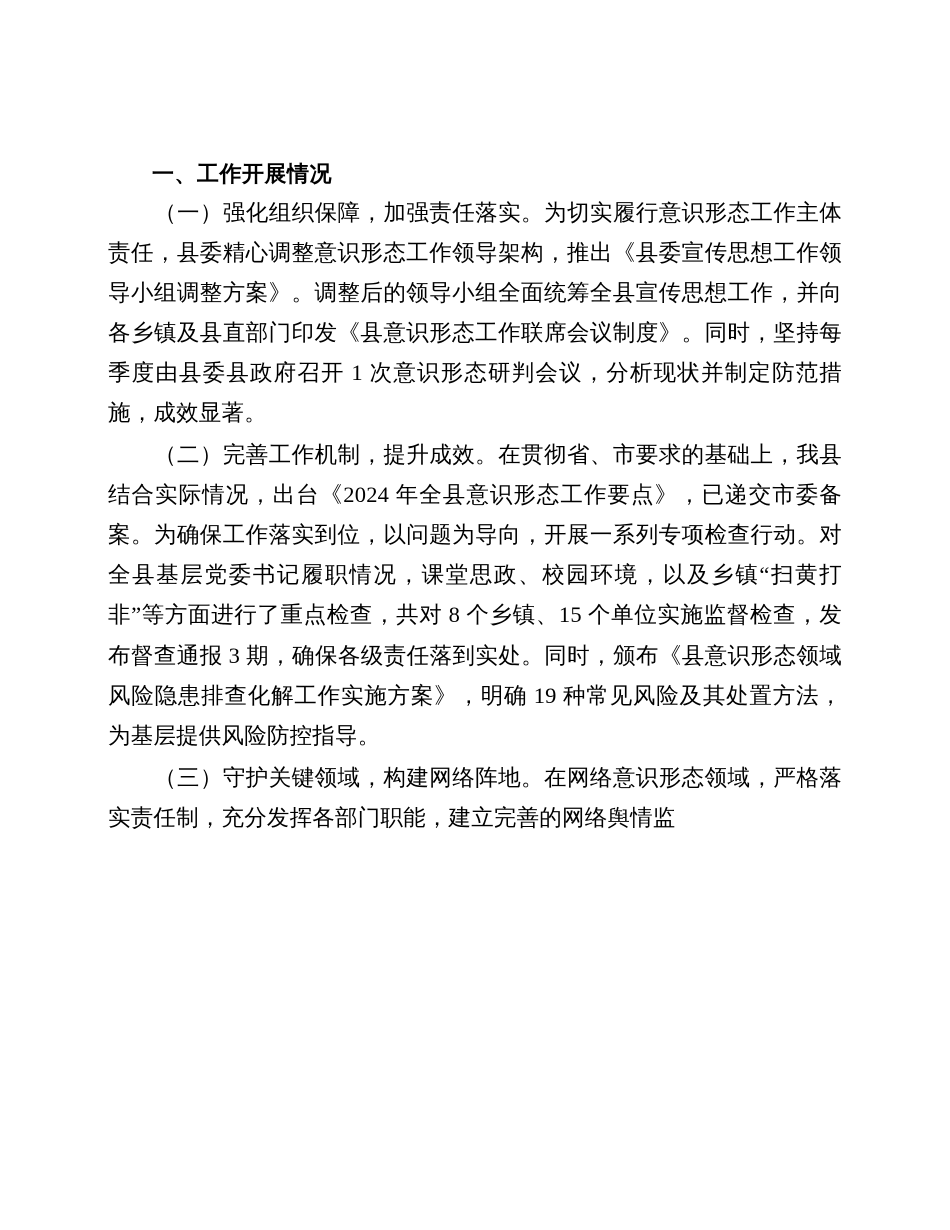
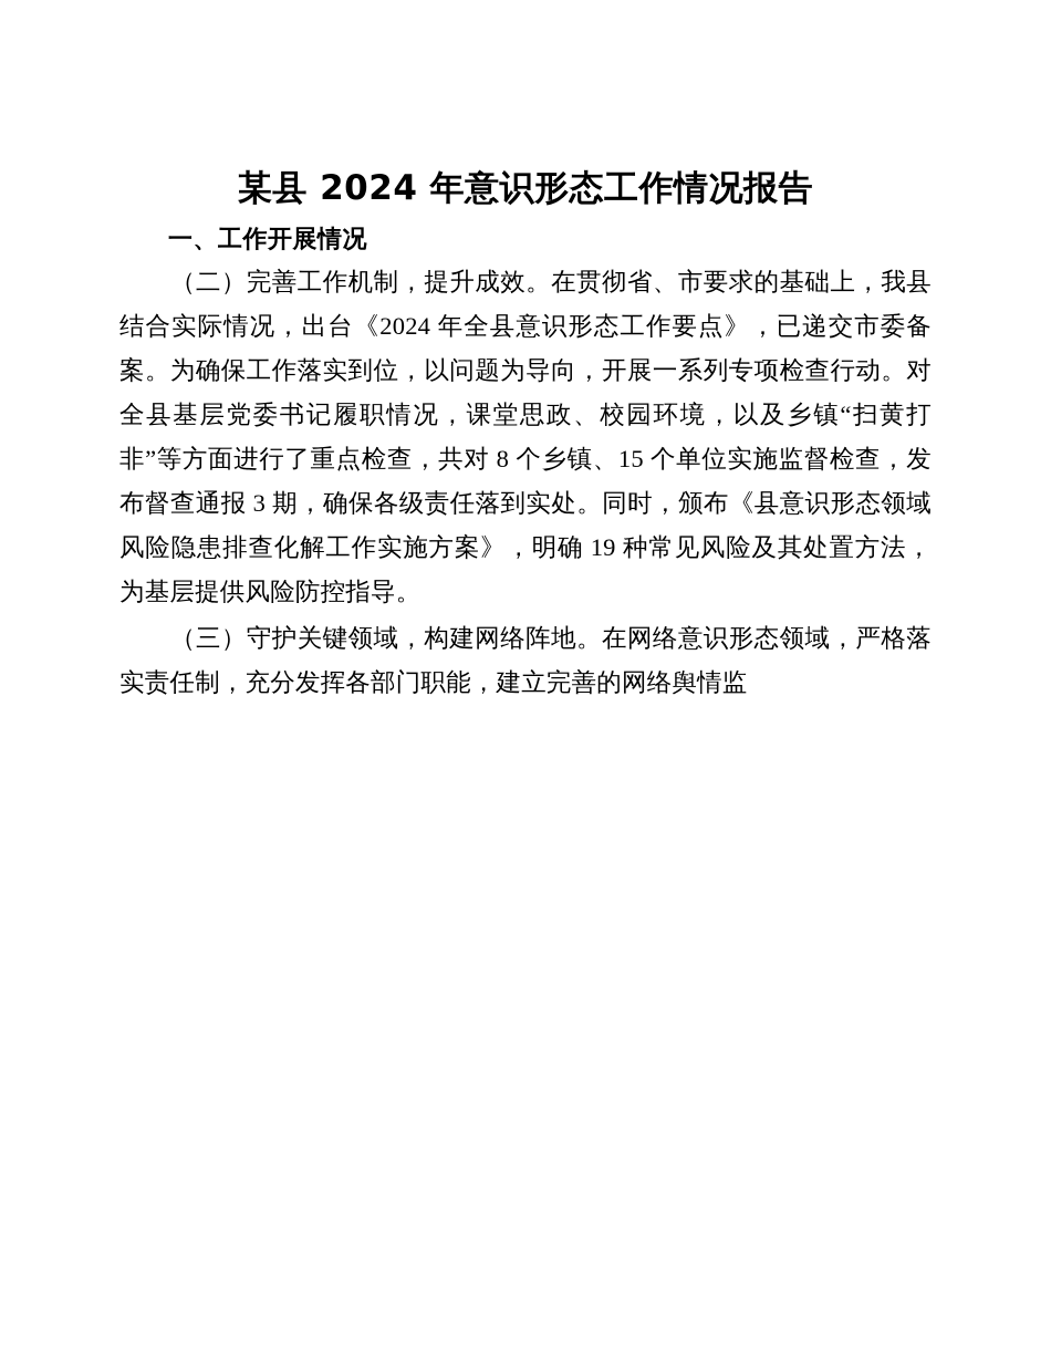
+ 某县 2024 年意识形态工作情况报告
  一、工作开展情况
- （一）强化组织保障，加强责任落实。为切实履行意识形态工作主体责任，县委精心调整意识形态工作领导架构，推出《县委宣传思想工作领导小组调整方案》。调整后的领导小组全面统筹全县宣传思想工作，并向各乡镇及县直部门印发《县意识形态工作联席会议制度》。同时，坚持每季度由县委县政府召开 1 次意识形态研判会议，分析现状并制定防范措施，成效显著。
  （二）完善工作机制，提升成效。在贯彻省、市要求的基础上，我县结合实际情况，出台《2024 年全县意识形态工作要点》，已递交市委备案。为确保工作落实到位，以问题为导向，开展一系列专项检查行动。对全县基层党委书记履职情况，课堂思政、校园环境，以及乡镇“扫黄打非”等方面进行了重点检查，共对 8 个乡镇、15 个单位实施监督检查，发布督查通报 3 期，确保各级责任落到实处。同时，颁布《县意识形态领域风险隐患排查化解工作实施方案》，明确 19 种常见风险及其处置方法，为基层提供风险防控指导。
  （三）守护关键领域，构建网络阵地。在网络意识形态领域，严格落实责任制，充分发挥各部门职能，建立完善的网络舆情监
